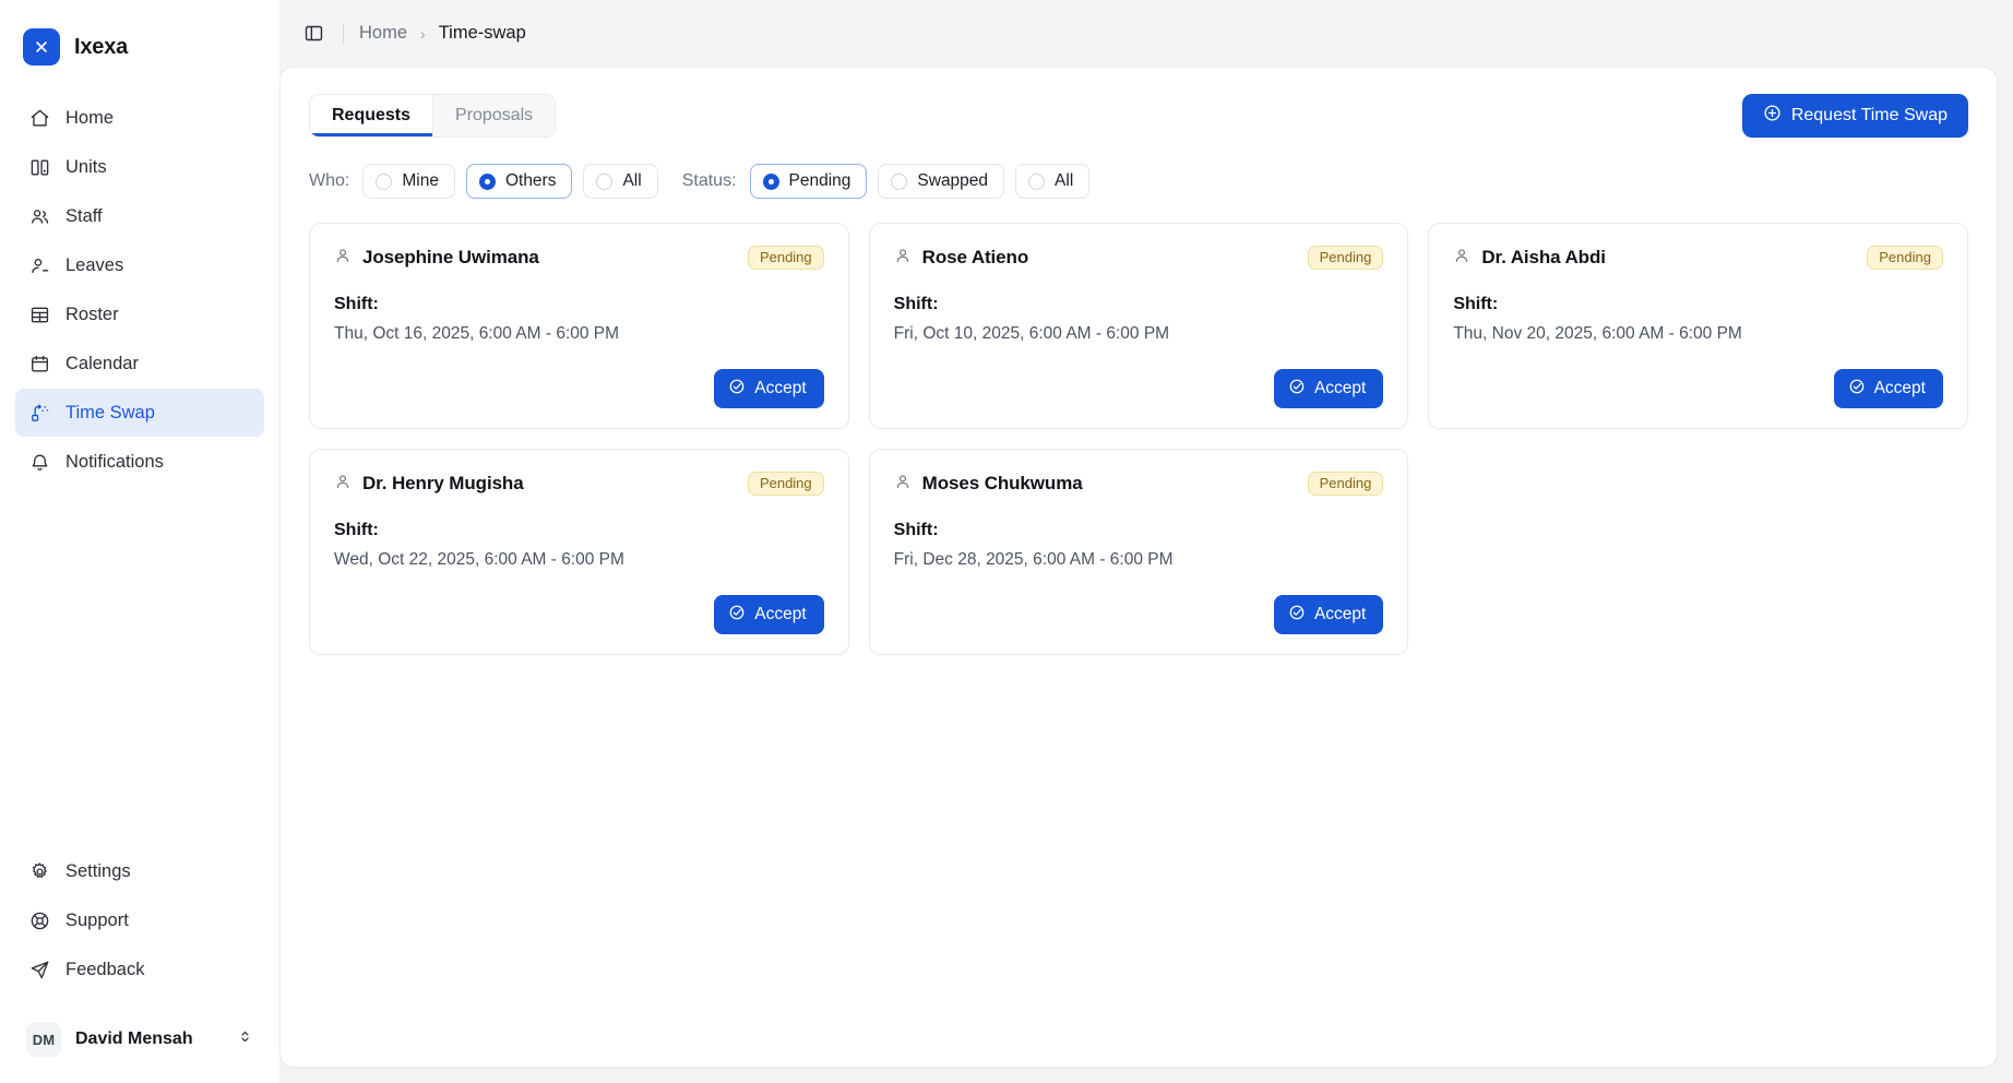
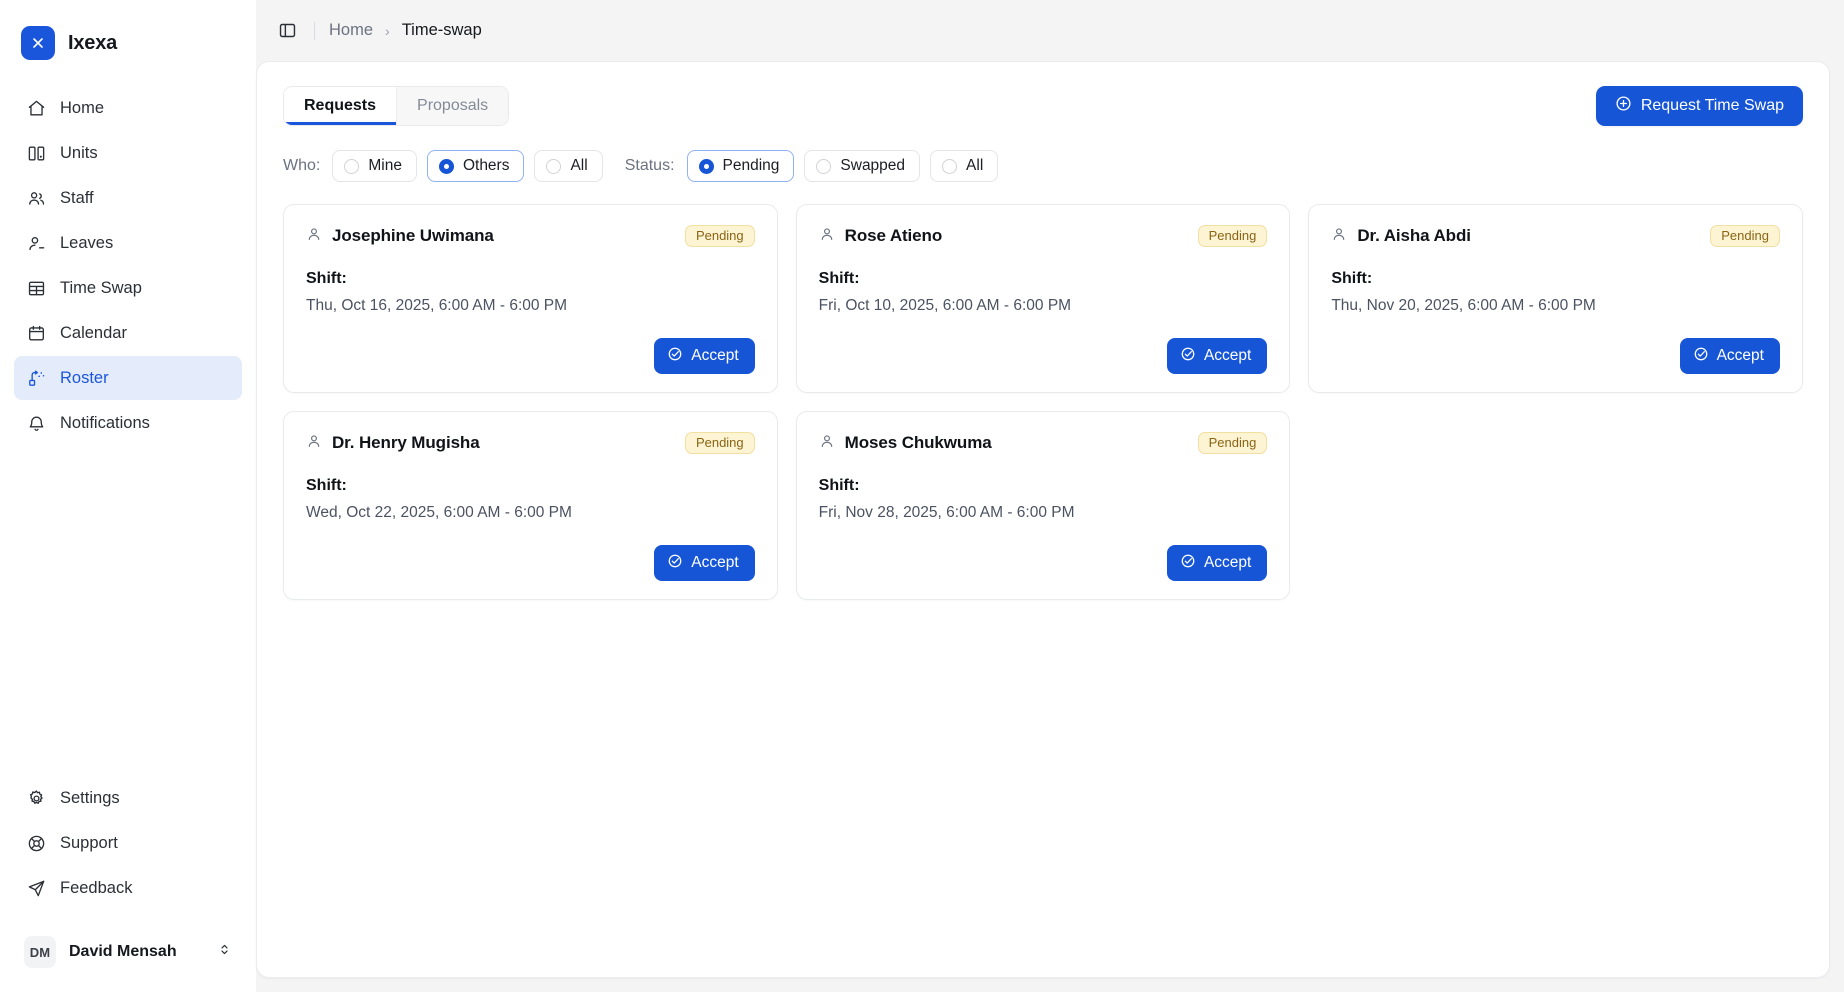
  Ixexa
  Home
  Units
  Staff
  Leaves
- Roster
+ Time Swap
  Calendar
- Time Swap
+ Roster
  Notifications
  Settings
  Support
  Feedback
  DM
  David Mensah
  Home
  ›
  Time-swap
  Requests
  Proposals
  Request Time Swap
  Who:
  Mine
  Others
  All
  Status:
  Pending
  Swapped
  All
  Josephine Uwimana
  Pending
  Shift:
  Thu, Oct 16, 2025, 6:00 AM - 6:00 PM
  Accept
  Rose Atieno
  Pending
  Shift:
  Fri, Oct 10, 2025, 6:00 AM - 6:00 PM
  Accept
  Dr. Aisha Abdi
  Pending
  Shift:
  Thu, Nov 20, 2025, 6:00 AM - 6:00 PM
  Accept
  Dr. Henry Mugisha
  Pending
  Shift:
  Wed, Oct 22, 2025, 6:00 AM - 6:00 PM
  Accept
  Moses Chukwuma
  Pending
  Shift:
- Fri, Dec 28, 2025, 6:00 AM - 6:00 PM
+ Fri, Nov 28, 2025, 6:00 AM - 6:00 PM
  Accept
